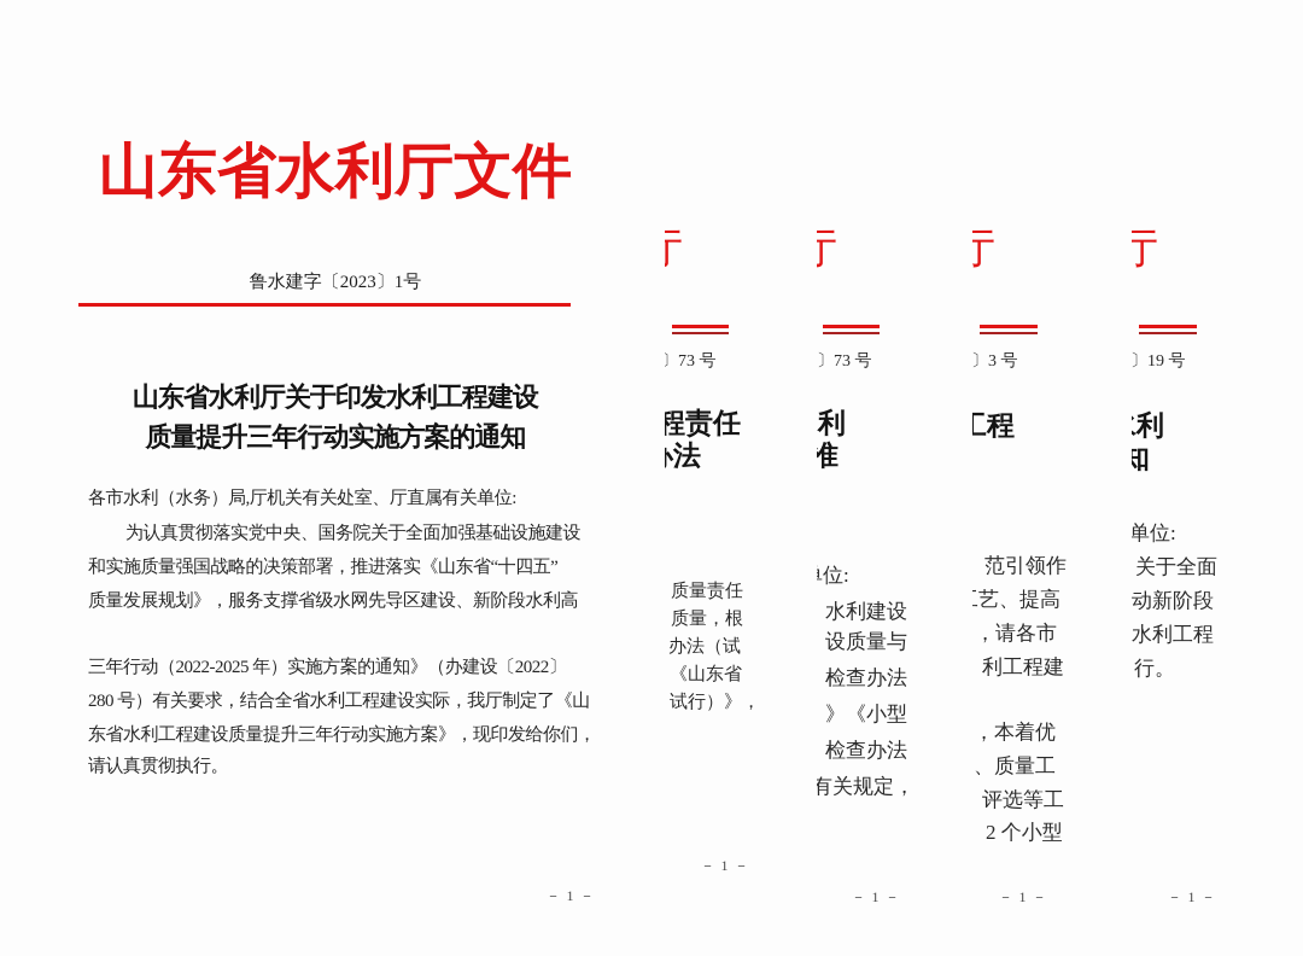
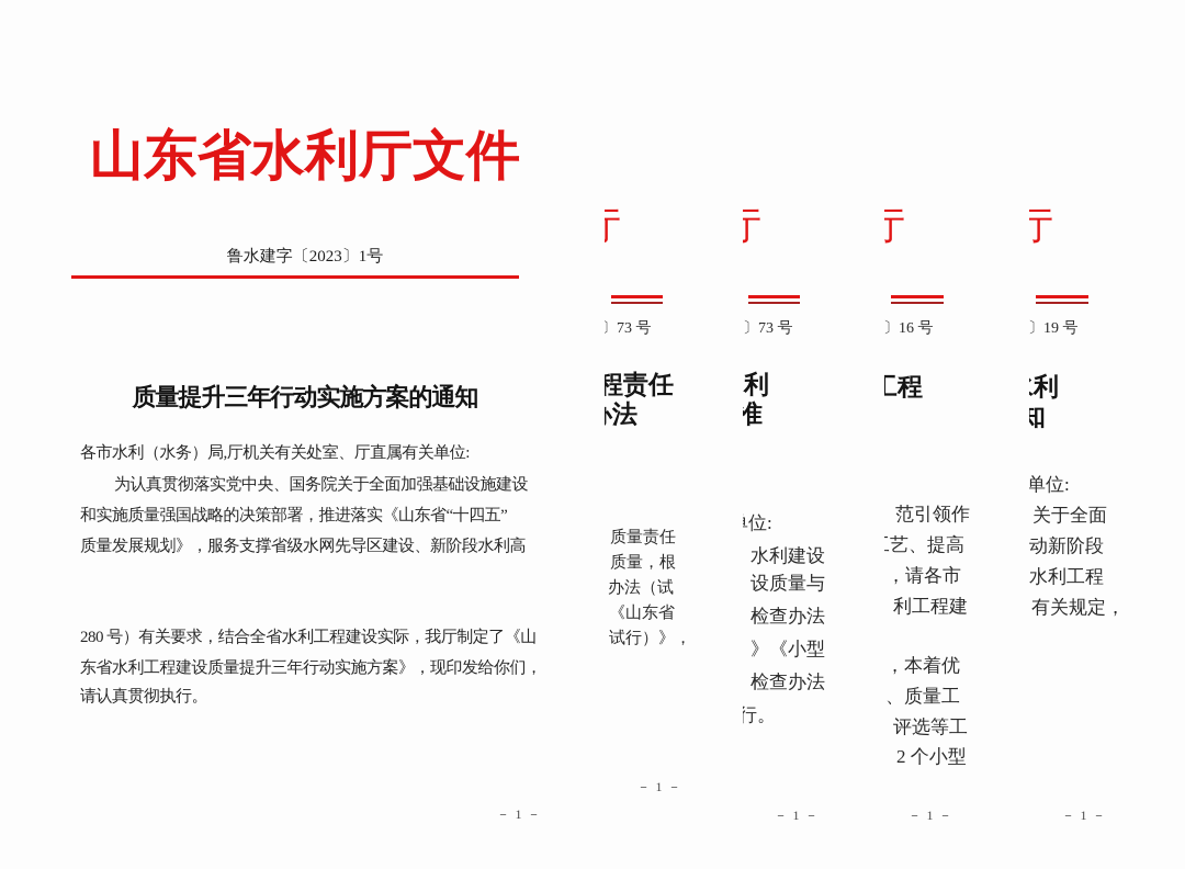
  山东省水利厅文件
  鲁水建字〔2023〕1号
- 山东省水利厅关于印发水利工程建设
  质量提升三年行动实施方案的通知
  各市水利（水务）局,厅机关有关处室、厅直属有关单位:
  为认真贯彻落实党中央、国务院关于全面加强基础设施建设
  和实施质量强国战略的决策部署，推进落实《山东省“十四五”
  质量发展规划》，服务支撑省级水网先导区建设、新阶段水利高
- 三年行动（2022-2025 年）实施方案的通知》（办建设〔2022〕
  280 号）有关要求，结合全省水利工程建设实际，我厅制定了《山
  东省水利工程建设质量提升三年行动实施方案》，现印发给你们，
  请认真贯彻执行。
  － 1 －
  〕73 号
  程责任
  质量责任
  质量，根
  办法（试
  《山东省
  试行）》，
  － 1 －
  厅
  〕73 号
  利
  准
  水利建设
  设质量与
  检查办法
  》《小型
  检查办法
- 有关规定，
+ 行。
  － 1 －
  厅
- 〕3 号
+ 〕16 号
  工程
  范引领作
  艺、提高
  ，请各市
  利工程建
  ，本着优
  、质量工
  评选等工
  2 个小型
  － 1 －
  厅
  〕19 号
  单位:
  关于全面
  动新阶段
  水利工程
- 行。
+ 有关规定，
  － 1 －
